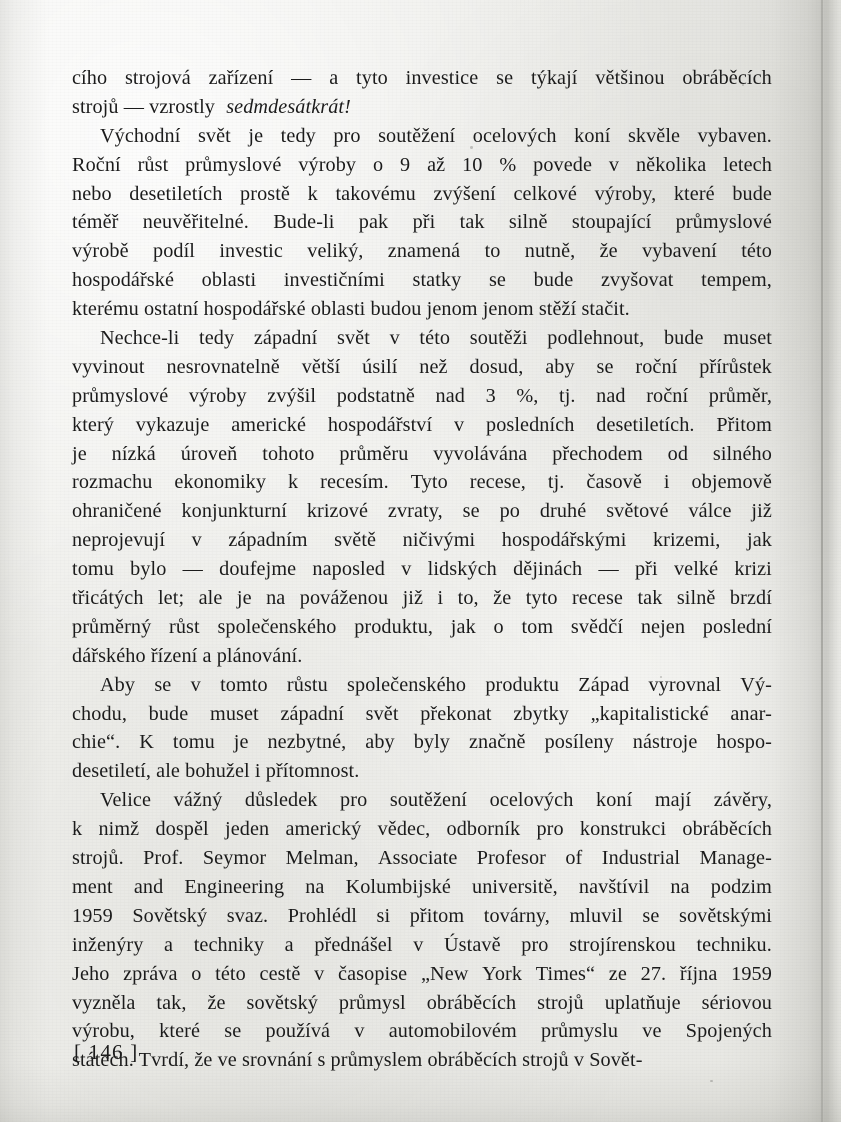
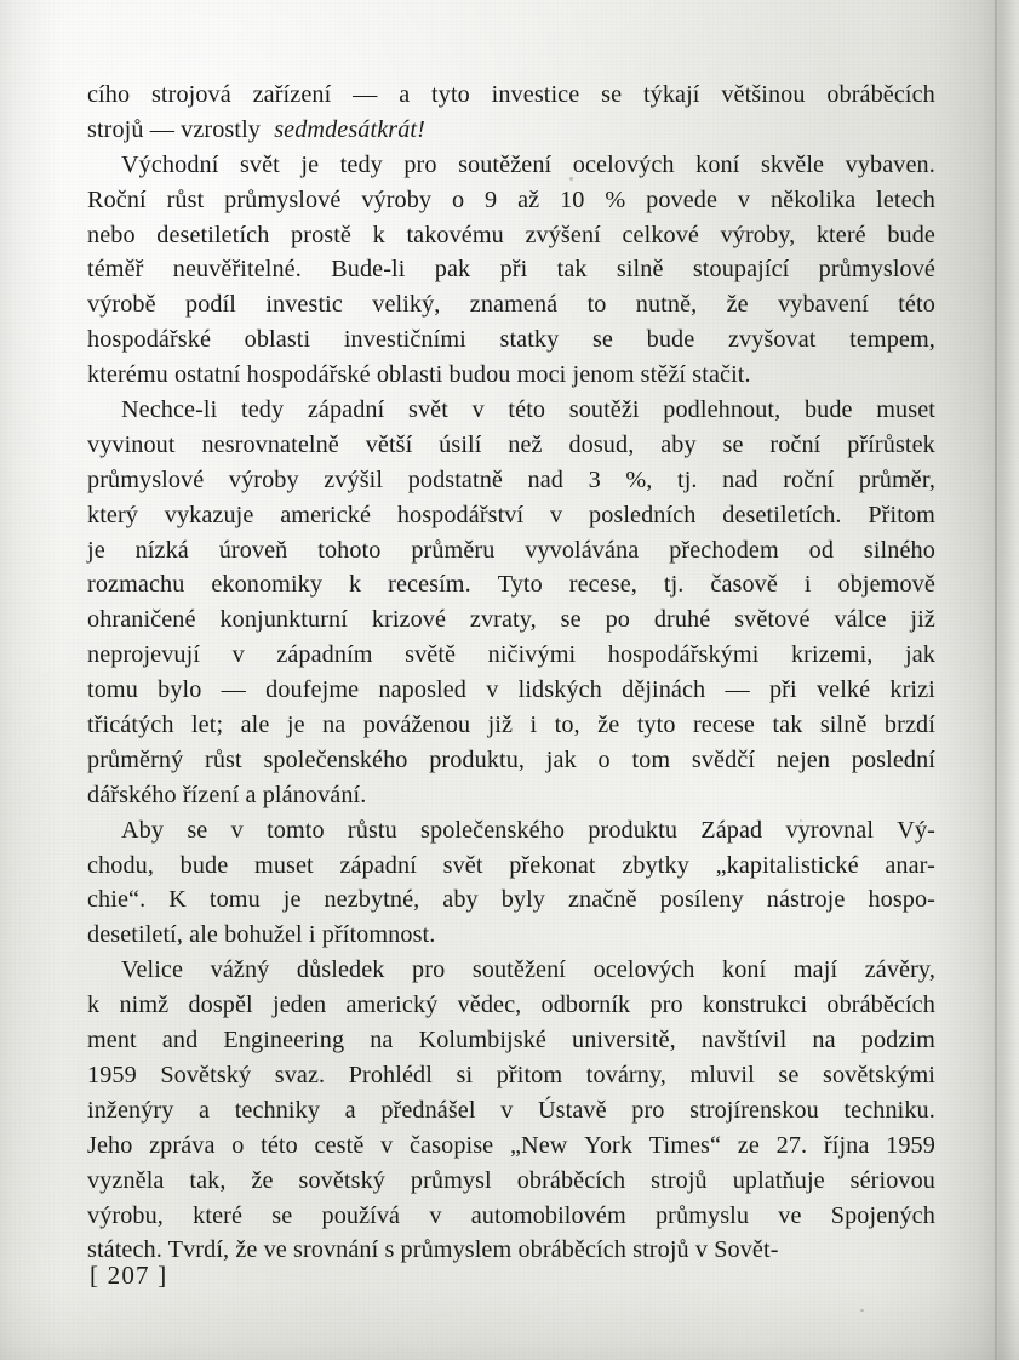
  cího
  strojová
  zařízení
  —
  a
  tyto
  investice
  se
  týkají
  většinou
  obráběcích
  strojů — vzrostly
  sedmdesátkrát!
  Východní
  svět
  je
  tedy
  pro
  soutěžení
  ocelových
  koní
  skvěle
  vybaven.
  Roční
  růst
  průmyslové
  výroby
  o
  9
  až
  10
  %
  povede
  v
  několika
  letech
  nebo
  desetiletích
  prostě
  k
  takovému
  zvýšení
  celkové
  výroby,
  které
  bude
  téměř
  neuvěřitelné.
  Bude-li
  pak
  při
  tak
  silně
  stoupající
  průmyslové
  výrobě
  podíl
  investic
  veliký,
  znamená
  to
  nutně,
  že
  vybavení
  této
  hospodářské
  oblasti
  investičními
  statky
  se
  bude
  zvyšovat
  tempem,
- kterému ostatní hospodářské oblasti budou jenom jenom stěží stačit.
+ kterému ostatní hospodářské oblasti budou moci jenom stěží stačit.
  Nechce-li
  tedy
  západní
  svět
  v
  této
  soutěži
  podlehnout,
  bude
  muset
  vyvinout
  nesrovnatelně
  větší
  úsilí
  než
  dosud,
  aby
  se
  roční
  přírůstek
  průmyslové
  výroby
  zvýšil
  podstatně
  nad
  3
  %,
  tj.
  nad
  roční
  průměr,
  který
  vykazuje
  americké
  hospodářství
  v
  posledních
  desetiletích.
  Přitom
  je
  nízká
  úroveň
  tohoto
  průměru
  vyvolávána
  přechodem
  od
  silného
  rozmachu
  ekonomiky
  k
  recesím.
  Tyto
  recese,
  tj.
  časově
  i
  objemově
  ohraničené
  konjunkturní
  krizové
  zvraty,
  se
  po
  druhé
  světové
  válce
  již
  neprojevují
  v
  západním
  světě
  ničivými
  hospodářskými
  krizemi,
  jak
  tomu
  bylo
  —
  doufejme
  naposled
  v
  lidských
  dějinách
  —
  při
  velké
  krizi
  třicátých
  let;
  ale
  je
  na
  pováženou
  již
  i
  to,
  že
  tyto
  recese
  tak
  silně
  brzdí
  průměrný
  růst
  společenského
  produktu,
  jak
  o
  tom
  svědčí
  nejen
  poslední
  dářského řízení a plánování.
  Aby
  se
  v
  tomto
  růstu
  společenského
  produktu
  Západ
  vyrovnal
  Vý-
  chodu,
  bude
  muset
  západní
  svět
  překonat
  zbytky
  „kapitalistické
  anar-
  chie“.
  K
  tomu
  je
  nezbytné,
  aby
  byly
  značně
  posíleny
  nástroje
  hospo-
  desetiletí, ale bohužel i přítomnost.
  Velice
  vážný
  důsledek
  pro
  soutěžení
  ocelových
  koní
  mají
  závěry,
  k
  nimž
  dospěl
  jeden
  americký
  vědec,
  odborník
  pro
  konstrukci
  obráběcích
- strojů.
- Prof.
- Seymor
- Melman,
- Associate
- Profesor
- of
- Industrial
- Manage-
  ment
  and
  Engineering
  na
  Kolumbijské
  universitě,
  navštívil
  na
  podzim
  1959
  Sovětský
  svaz.
  Prohlédl
  si
  přitom
  továrny,
  mluvil
  se
  sovětskými
  inženýry
  a
  techniky
  a
  přednášel
  v
  Ústavě
  pro
  strojírenskou
  techniku.
  Jeho
  zpráva
  o
  této
  cestě
  v
  časopise
  „New
  York
  Times“
  ze
  27.
  října
  1959
  vyzněla
  tak,
  že
  sovětský
  průmysl
  obráběcích
  strojů
  uplatňuje
  sériovou
  výrobu,
  které
  se
  používá
  v
  automobilovém
  průmyslu
  ve
  Spojených
  státech. Tvrdí, že ve srovnání s průmyslem obráběcích strojů v Sovět-
- [ 146 ]
+ [ 207 ]
